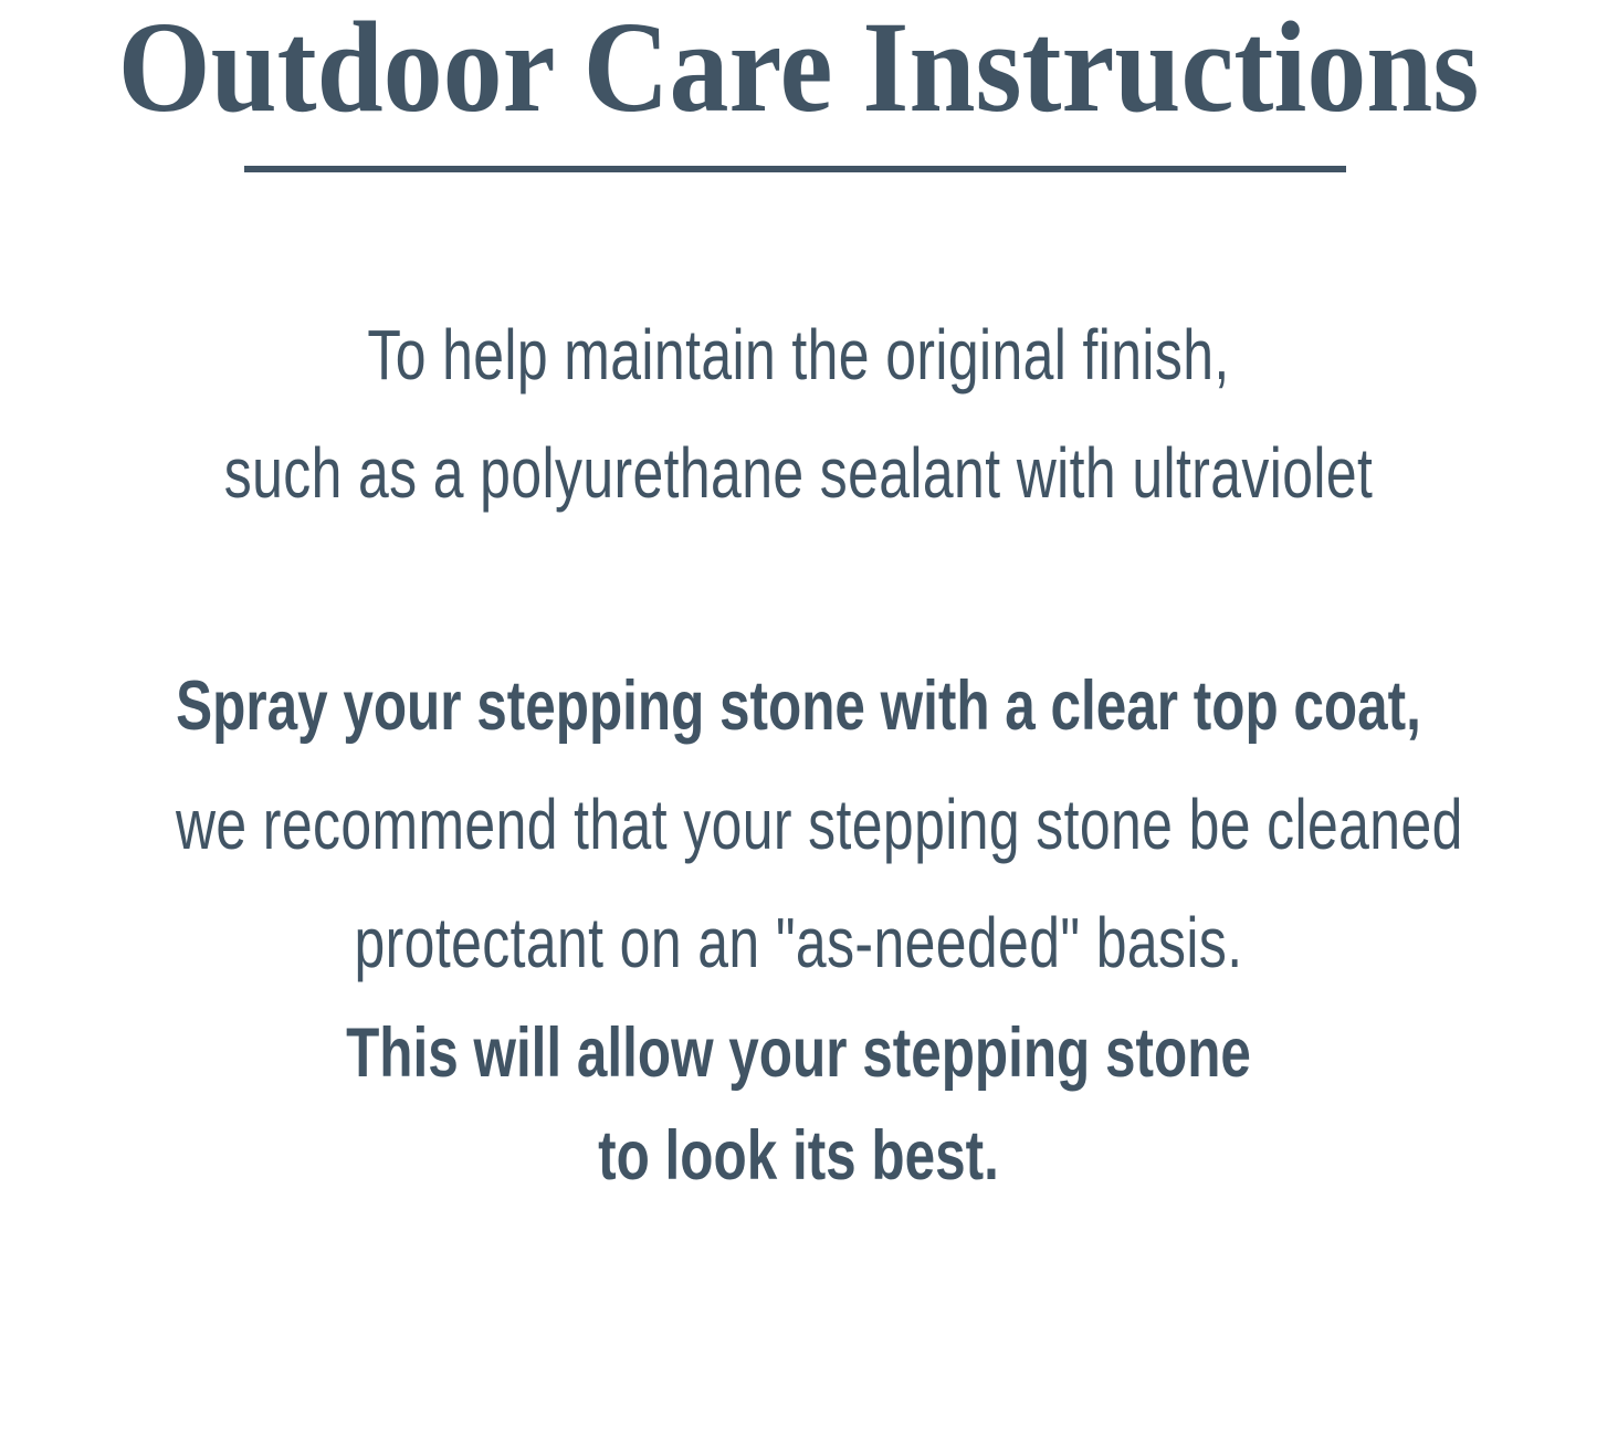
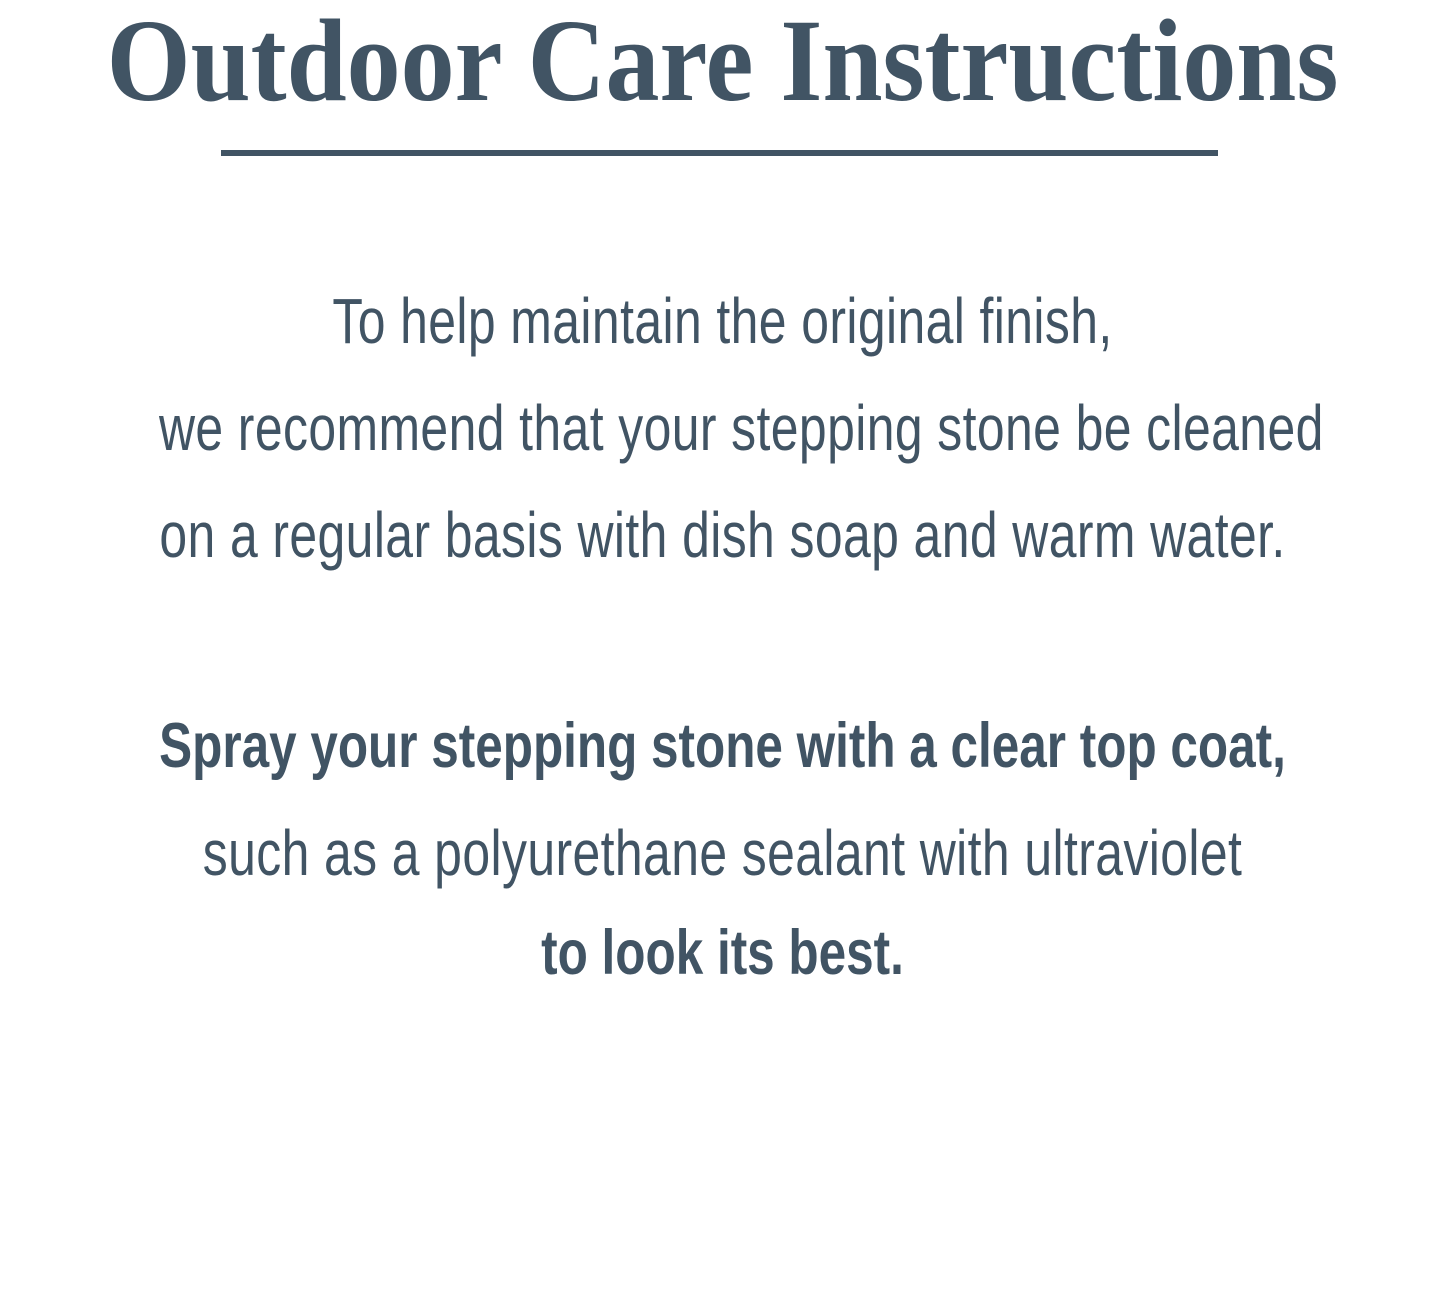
  Outdoor Care Instructions
  To help maintain the original finish,
- such as a polyurethane sealant with ultraviolet
+ we recommend that your stepping stone be cleaned
+ on a regular basis with dish soap and warm water.
  Spray your stepping stone with a clear top coat,
- we recommend that your stepping stone be cleaned
+ such as a polyurethane sealant with ultraviolet
- protectant on an "as-needed" basis.
- This will allow your stepping stone
  to look its best.
